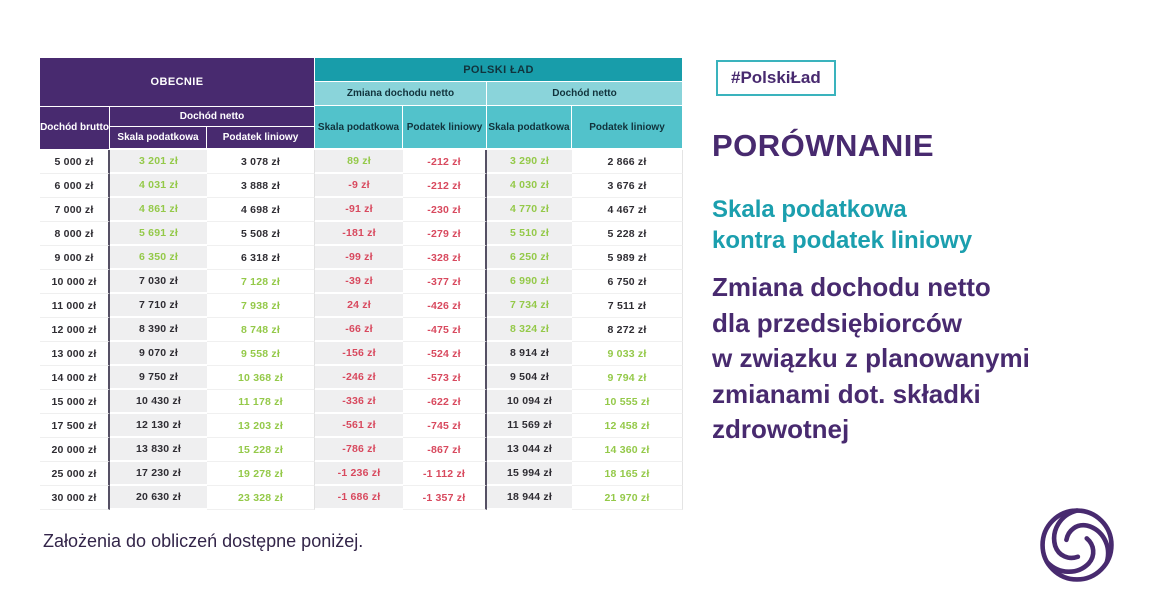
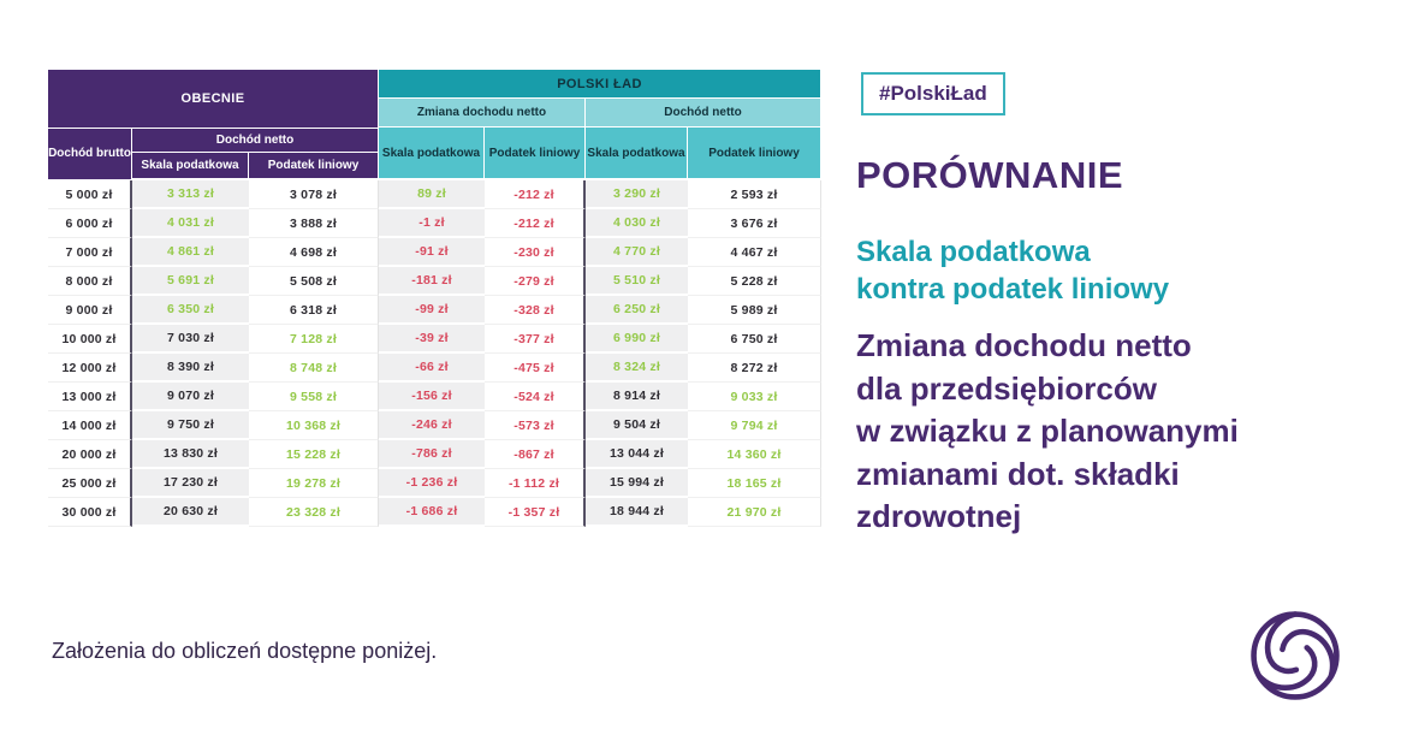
  OBECNIE
  Dochód brutto
  Dochód netto
  Skala podatkowa
  Podatek liniowy
  POLSKI ŁAD
  Zmiana dochodu netto
  Dochód netto
  Skala podatkowa
  Podatek liniowy
  Skala podatkowa
  Podatek liniowy
  5 000 zł
- 3 201 zł
+ 3 313 zł
  3 078 zł
  89 zł
  -212 zł
  3 290 zł
- 2 866 zł
+ 2 593 zł
  6 000 zł
  4 031 zł
  3 888 zł
- -9 zł
+ -1 zł
  -212 zł
  4 030 zł
  3 676 zł
  7 000 zł
  4 861 zł
  4 698 zł
  -91 zł
  -230 zł
  4 770 zł
  4 467 zł
  8 000 zł
  5 691 zł
  5 508 zł
  -181 zł
  -279 zł
  5 510 zł
  5 228 zł
  9 000 zł
  6 350 zł
  6 318 zł
  -99 zł
  -328 zł
  6 250 zł
  5 989 zł
  10 000 zł
  7 030 zł
  7 128 zł
  -39 zł
  -377 zł
  6 990 zł
  6 750 zł
- 11 000 zł
- 7 710 zł
- 7 938 zł
- 24 zł
- -426 zł
- 7 734 zł
- 7 511 zł
  12 000 zł
  8 390 zł
  8 748 zł
  -66 zł
  -475 zł
  8 324 zł
  8 272 zł
  13 000 zł
  9 070 zł
  9 558 zł
  -156 zł
  -524 zł
  8 914 zł
  9 033 zł
  14 000 zł
  9 750 zł
  10 368 zł
  -246 zł
  -573 zł
  9 504 zł
  9 794 zł
- 15 000 zł
- 10 430 zł
- 11 178 zł
- -336 zł
- -622 zł
- 10 094 zł
- 10 555 zł
- 17 500 zł
- 12 130 zł
- 13 203 zł
- -561 zł
- -745 zł
- 11 569 zł
- 12 458 zł
  20 000 zł
  13 830 zł
  15 228 zł
  -786 zł
  -867 zł
  13 044 zł
  14 360 zł
  25 000 zł
  17 230 zł
  19 278 zł
  -1 236 zł
  -1 112 zł
  15 994 zł
  18 165 zł
  30 000 zł
  20 630 zł
  23 328 zł
  -1 686 zł
  -1 357 zł
  18 944 zł
  21 970 zł
  #PolskiŁad
  PORÓWNANIE
  Skala podatkowa
  kontra podatek liniowy
  Zmiana dochodu netto
  dla przedsiębiorców
  w związku z planowanymi
  zmianami dot. składki
  zdrowotnej
  Założenia do obliczeń dostępne poniżej.
